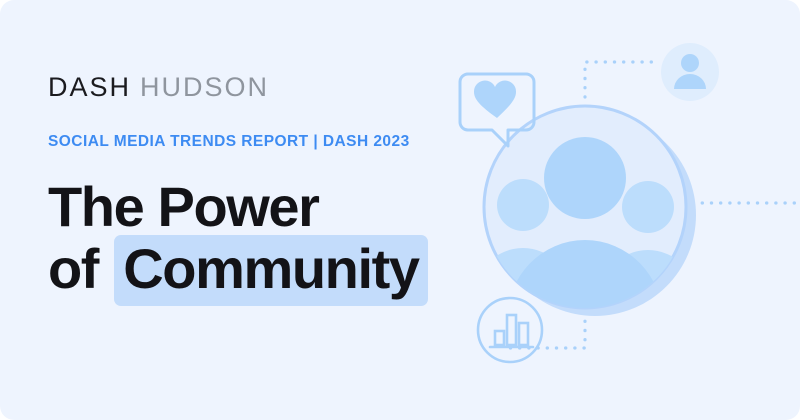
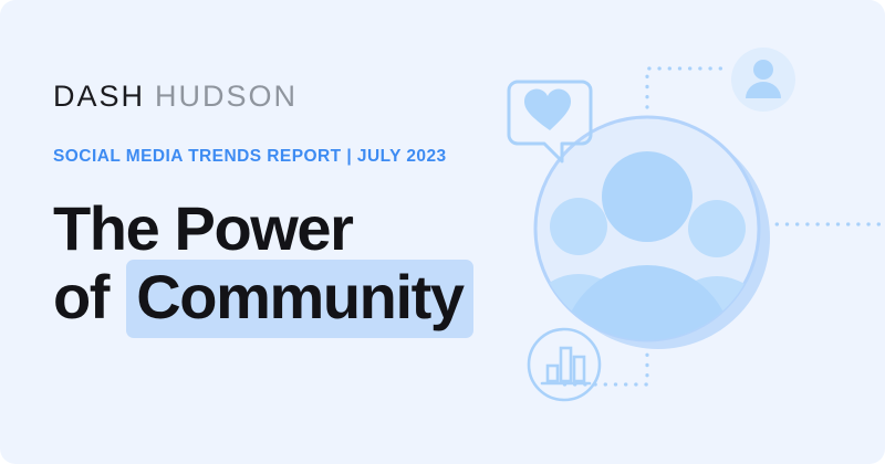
  DASH HUDSON
- SOCIAL MEDIA TRENDS REPORT | DASH 2023
+ SOCIAL MEDIA TRENDS REPORT | JULY 2023
  The Power
  of Community
